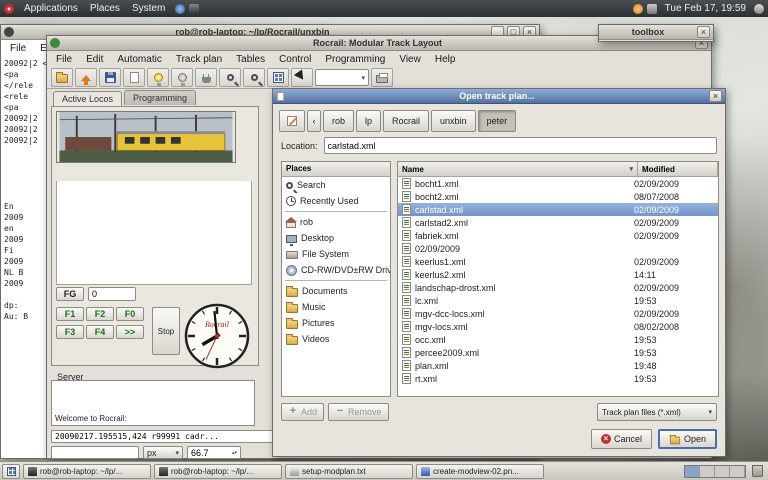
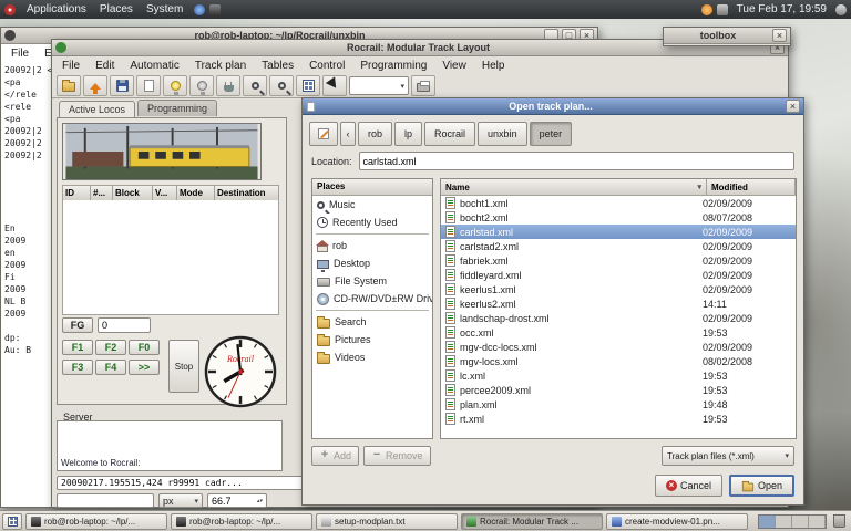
  rob@rob-laptop: ~/lp/Rocrail/unxbin
  _
  □
  ×
  File
  20092|2 <
  <pa
  </rele
  <rele
  <pa
  20092|2
  20092|2
  20092|2
  En
  2009
  en
  2009
  Fi
  2009
  NL B
  2009
  dp:
  Au: B
  Rocrail: Modular Track Layout
  ×
  File
  Edit
  Automatic
  Track plan
  Tables
  Control
  Programming
  View
  Help
  Active Locos
  Programming
+ ID
+ #...
+ Block
+ V...
+ Mode
+ Destination
  FG
  0
  F1
  F2
  F0
  F3
  F4
  >>
  Stop
  Rorail
  Server
  Welcome to Rocrail:
  20090217.195515,424 r99991 cadr...
  px
  66.7
  toolbox
  ×
  Open track plan...
  ×
  ‹
  rob
  lp
  Rocrail
  unxbin
  peter
  Location:
  carlstad.xml
  Places
- Search
+ Music
  Recently Used
  rob
  Desktop
  File System
  CD-RW/DVD±RW Driv
- Documents
- Music
+ Search
  Pictures
  Videos
  Name
  Modified
  bocht1.xml
  02/09/2009
  bocht2.xml
  08/07/2008
  carlstad.xml
  02/09/2009
  carlstad2.xml
  02/09/2009
  fabriek.xml
  02/09/2009
+ fiddleyard.xml
  02/09/2009
  keerlus1.xml
  02/09/2009
  keerlus2.xml
  14:11
  landschap-drost.xml
  02/09/2009
- lc.xml
+ occ.xml
  19:53
  mgv-dcc-locs.xml
  02/09/2009
  mgv-locs.xml
  08/02/2008
- occ.xml
+ lc.xml
  19:53
  percee2009.xml
  19:53
  plan.xml
  19:48
  rt.xml
  19:53
  +
  Add
  −
  Remove
  Track plan files (*.xml)
  ×
  Cancel
  Open
  Applications
  Places
  System
  Tue Feb 17, 19:59
  rob@rob-laptop: ~/lp/...
  rob@rob-laptop: ~/lp/...
  setup-modplan.txt
+ Rocrail: Modular Track ...
- create-modview-02.pn...
+ create-modview-01.pn...
